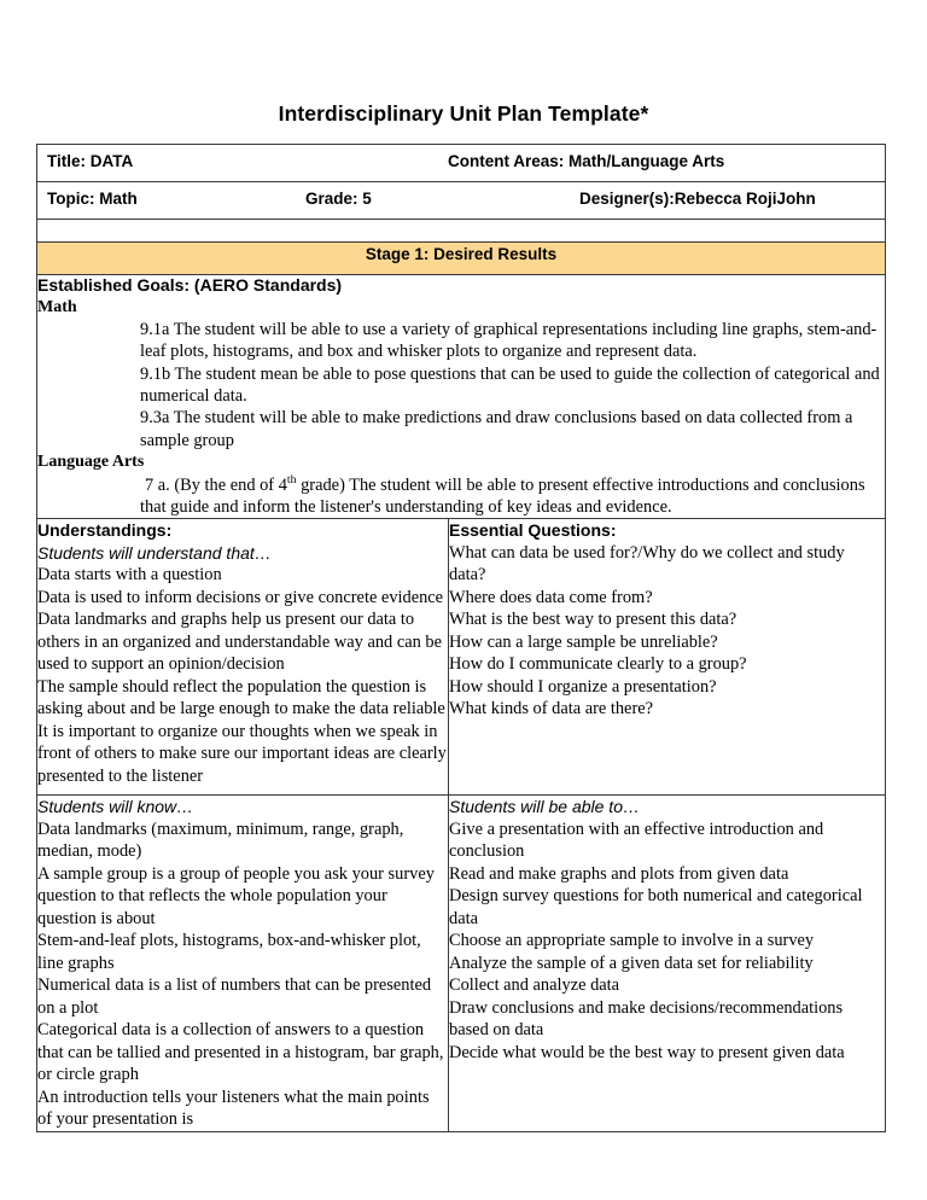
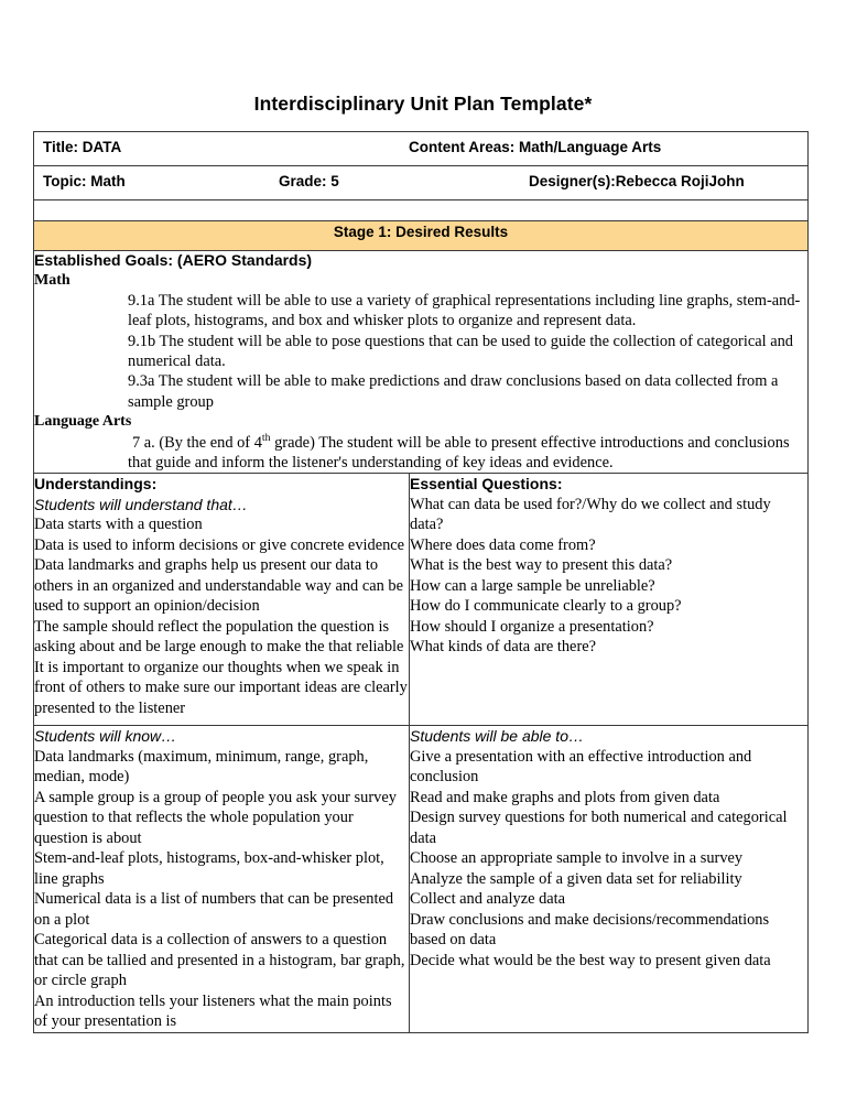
  Interdisciplinary Unit Plan Template*
  Title: DATA Content Areas: Math/Language Arts
  Topic: Math Grade: 5 Designer(s):Rebecca RojiJohn
  Stage 1: Desired Results
- Established Goals: (AERO Standards) Math 9.1a The student will be able to use a variety of graphical representations including line graphs, stem-and-leaf plots, histograms, and box and whisker plots to organize and represent data. 9.1b The student mean be able to pose questions that can be used to guide the collection of categorical and numerical data. 9.3a The student will be able to make predictions and draw conclusions based on data collected from a sample group Language Arts 7 a. (By the end of 4th grade) The student will be able to present effective introductions and conclusions that guide and inform the listener's understanding of key ideas and evidence.
+ Established Goals: (AERO Standards) Math 9.1a The student will be able to use a variety of graphical representations including line graphs, stem-and-leaf plots, histograms, and box and whisker plots to organize and represent data. 9.1b The student will be able to pose questions that can be used to guide the collection of categorical and numerical data. 9.3a The student will be able to make predictions and draw conclusions based on data collected from a sample group Language Arts 7 a. (By the end of 4th grade) The student will be able to present effective introductions and conclusions that guide and inform the listener's understanding of key ideas and evidence.
- Understandings: Students will understand that… Data starts with a question Data is used to inform decisions or give concrete evidence Data landmarks and graphs help us present our data to others in an organized and understandable way and can be used to support an opinion/decision The sample should reflect the population the question is asking about and be large enough to make the data reliable It is important to organize our thoughts when we speak in front of others to make sure our important ideas are clearly presented to the listener	Essential Questions: What can data be used for?/Why do we collect and study data? Where does data come from? What is the best way to present this data? How can a large sample be unreliable? How do I communicate clearly to a group? How should I organize a presentation? What kinds of data are there?
+ Understandings: Students will understand that… Data starts with a question Data is used to inform decisions or give concrete evidence Data landmarks and graphs help us present our data to others in an organized and understandable way and can be used to support an opinion/decision The sample should reflect the population the question is asking about and be large enough to make the that reliable It is important to organize our thoughts when we speak in front of others to make sure our important ideas are clearly presented to the listener	Essential Questions: What can data be used for?/Why do we collect and study data? Where does data come from? What is the best way to present this data? How can a large sample be unreliable? How do I communicate clearly to a group? How should I organize a presentation? What kinds of data are there?
  Students will know… Data landmarks (maximum, minimum, range, graph, median, mode) A sample group is a group of people you ask your survey question to that reflects the whole population your question is about Stem-and-leaf plots, histograms, box-and-whisker plot, line graphs Numerical data is a list of numbers that can be presented on a plot Categorical data is a collection of answers to a question that can be tallied and presented in a histogram, bar graph, or circle graph An introduction tells your listeners what the main points of your presentation is	Students will be able to… Give a presentation with an effective introduction and conclusion Read and make graphs and plots from given data Design survey questions for both numerical and categorical data Choose an appropriate sample to involve in a survey Analyze the sample of a given data set for reliability Collect and analyze data Draw conclusions and make decisions/recommendations based on data Decide what would be the best way to present given data
